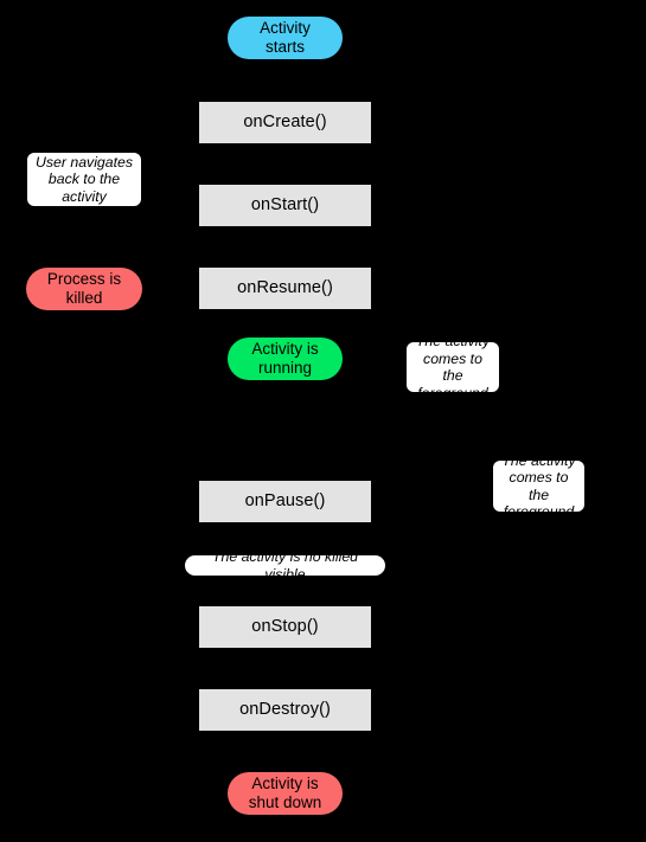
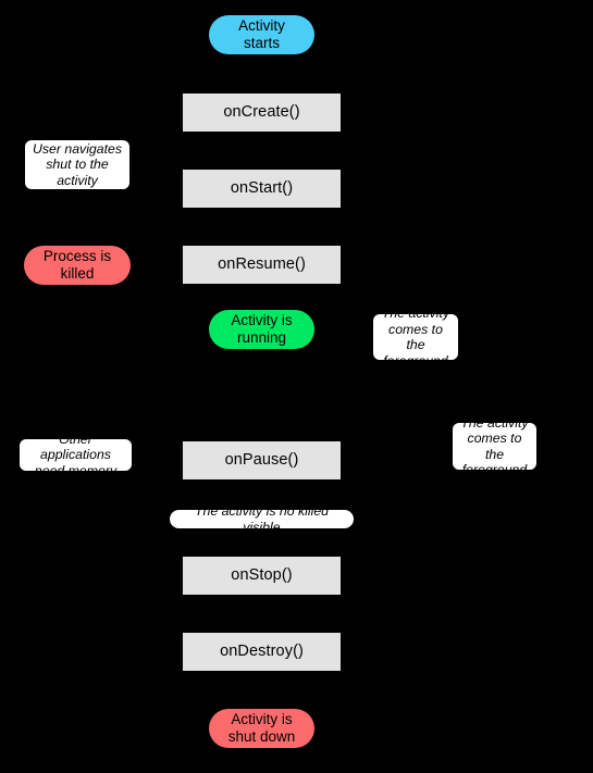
  Activity
  starts
  onCreate()
- User navigates back to the activity
+ User navigates shut to the activity
  onStart()
  Process is
  killed
  onResume()
  Activity is
  running
  The activity comes to the foreground
+ Other applications need memory
  The activity comes to the foreground
  onPause()
  The activity is no killed visible
  onStop()
  onDestroy()
  Activity is
  shut down
